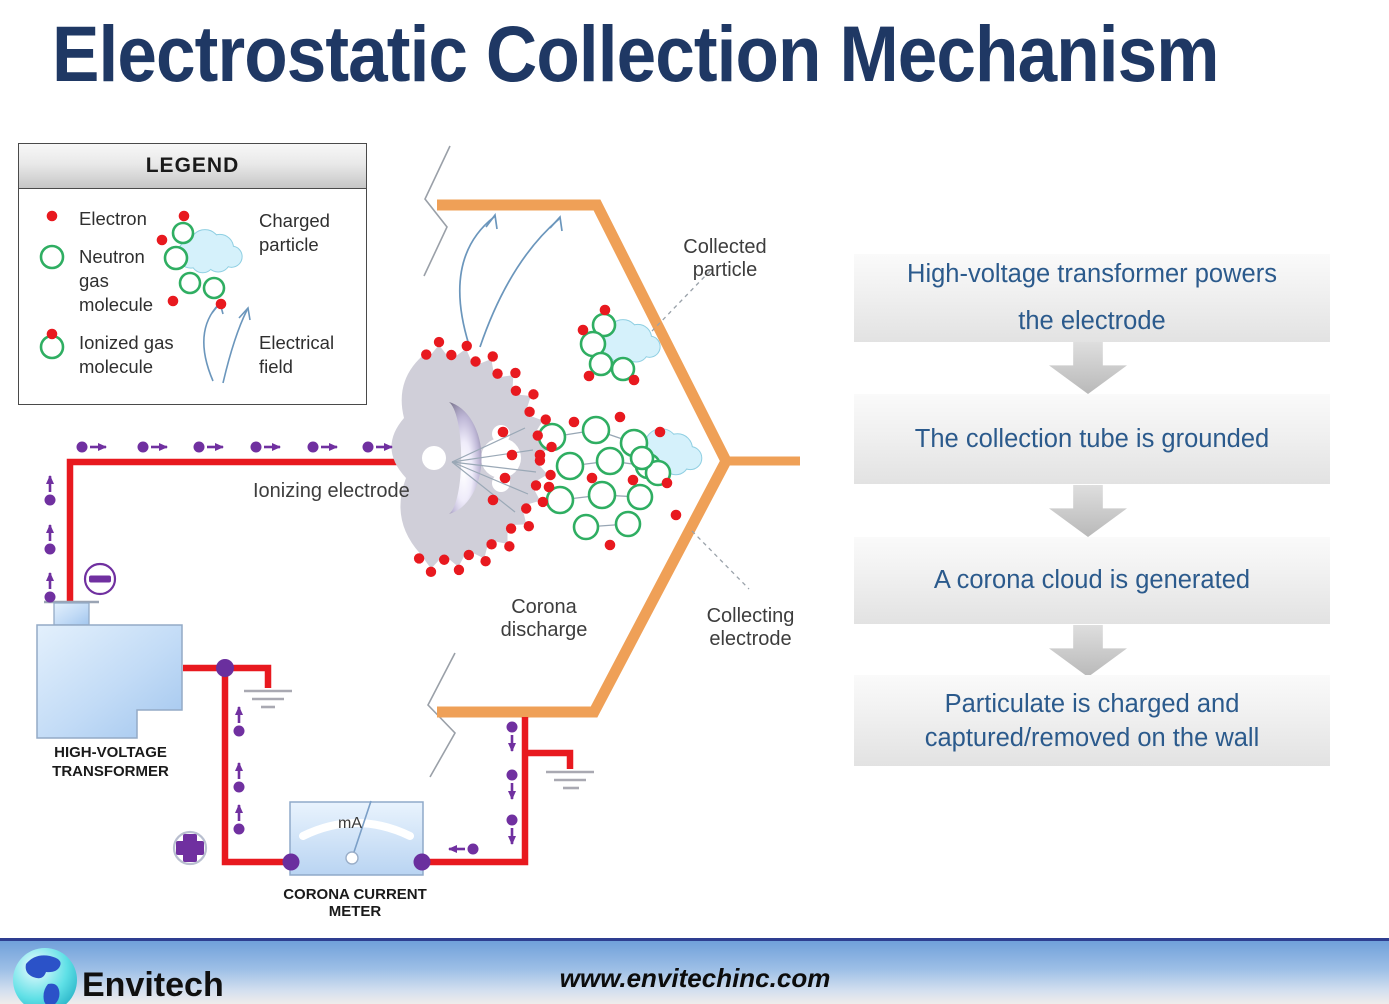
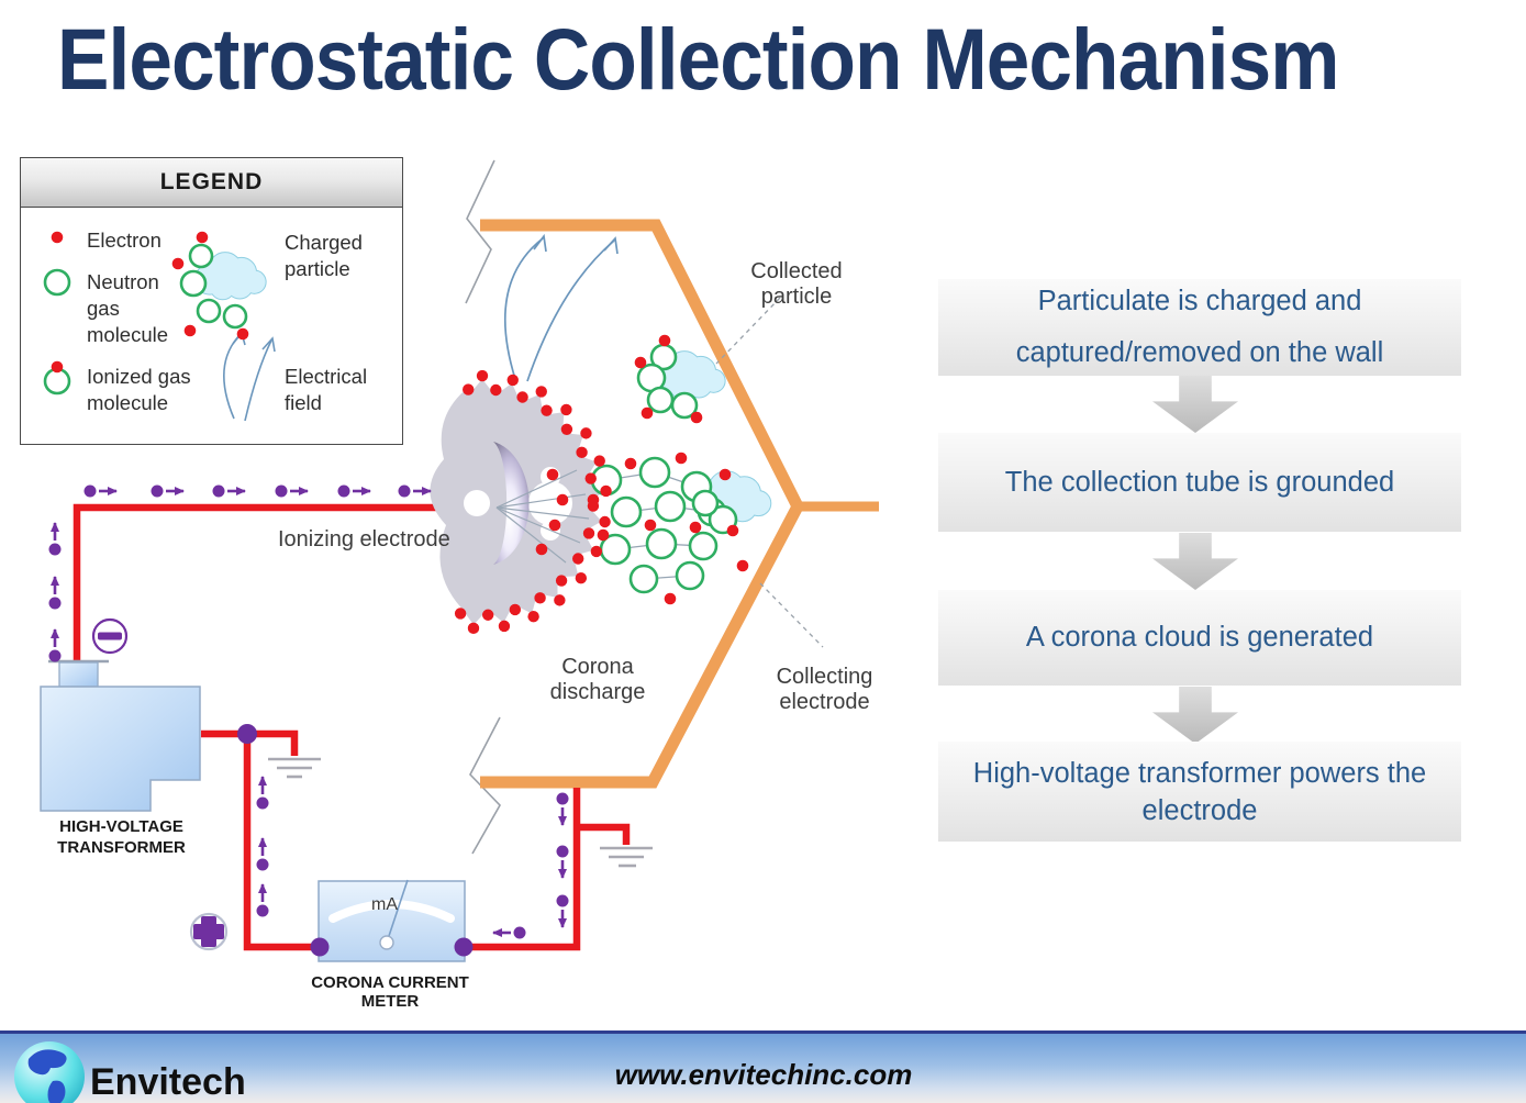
  Electrostatic Collection Mechanism
  LEGEND
  Electron
  Neutron gas molecule
  Ionized gas molecule
  Charged particle
  Electrical field
  mA
  Collected particle
  Ionizing electrode
  Corona discharge
  Collecting electrode
  HIGH-VOLTAGE TRANSFORMER
  CORONA CURRENT METER
- High-voltage transformer powers the electrode
+ Particulate is charged and captured/removed on the wall
  The collection tube is grounded
  A corona cloud is generated
- Particulate is charged and captured/removed on the wall
+ High-voltage transformer powers the electrode
  Envitech
  www.envitechinc.com
